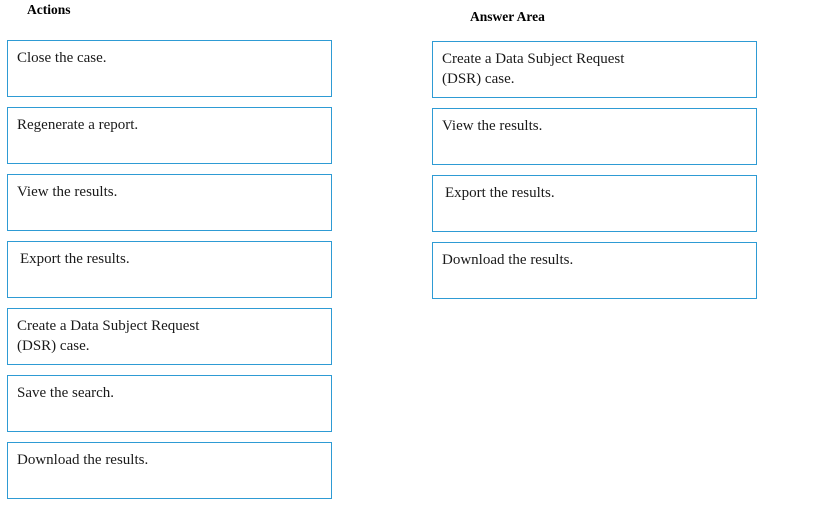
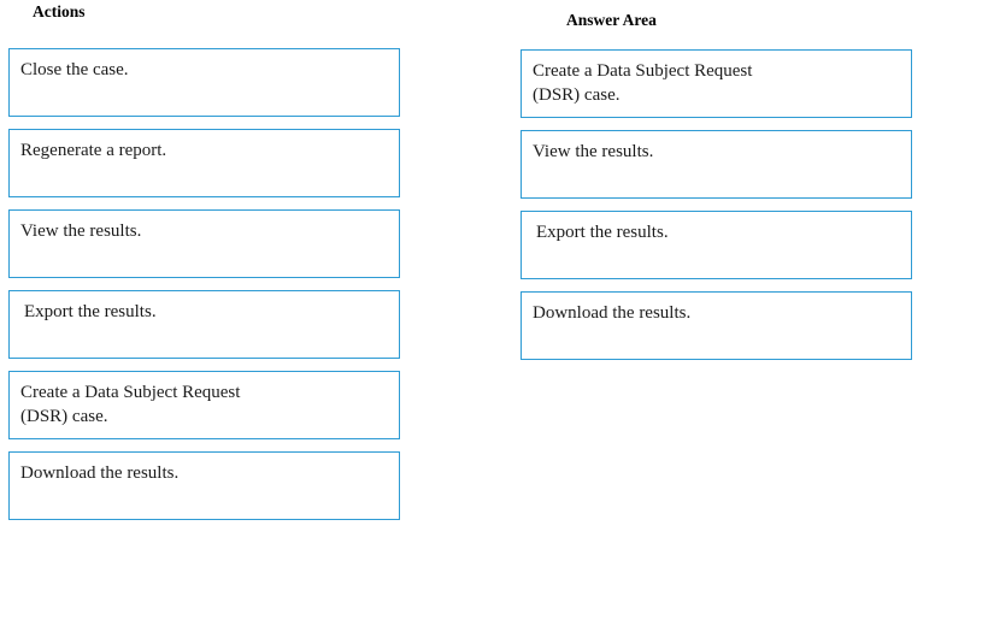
  Actions
  Close the case.
  Regenerate a report.
  View the results.
  Export the results.
  Create a Data Subject Request
  (DSR) case.
- Save the search.
  Download the results.
  Answer Area
  Create a Data Subject Request
  (DSR) case.
  View the results.
  Export the results.
  Download the results.
